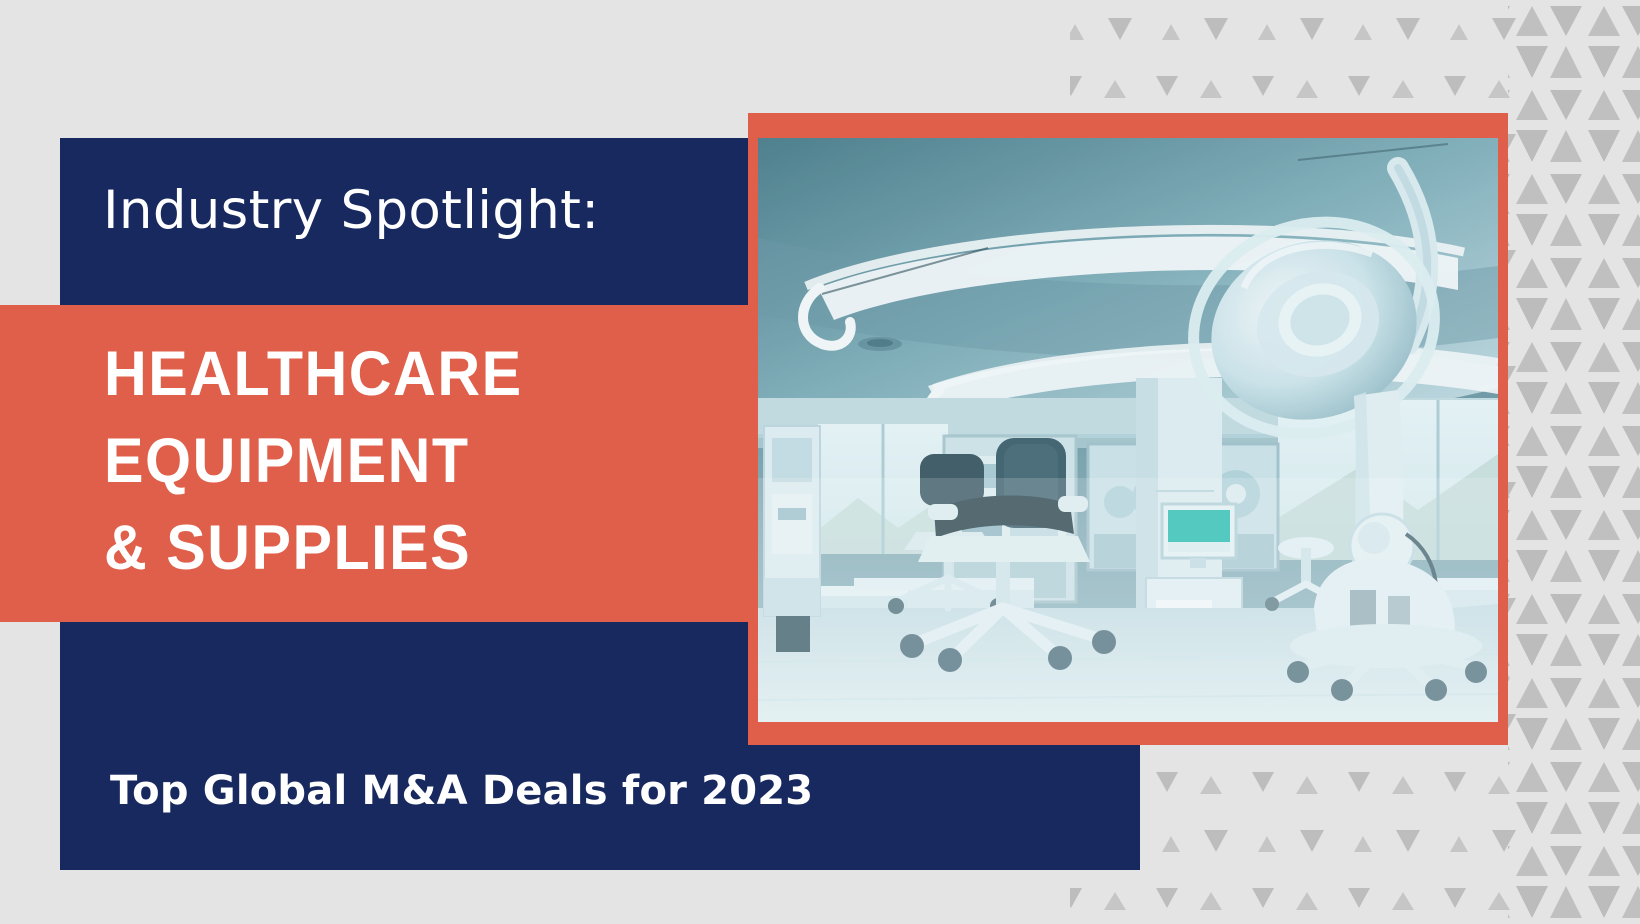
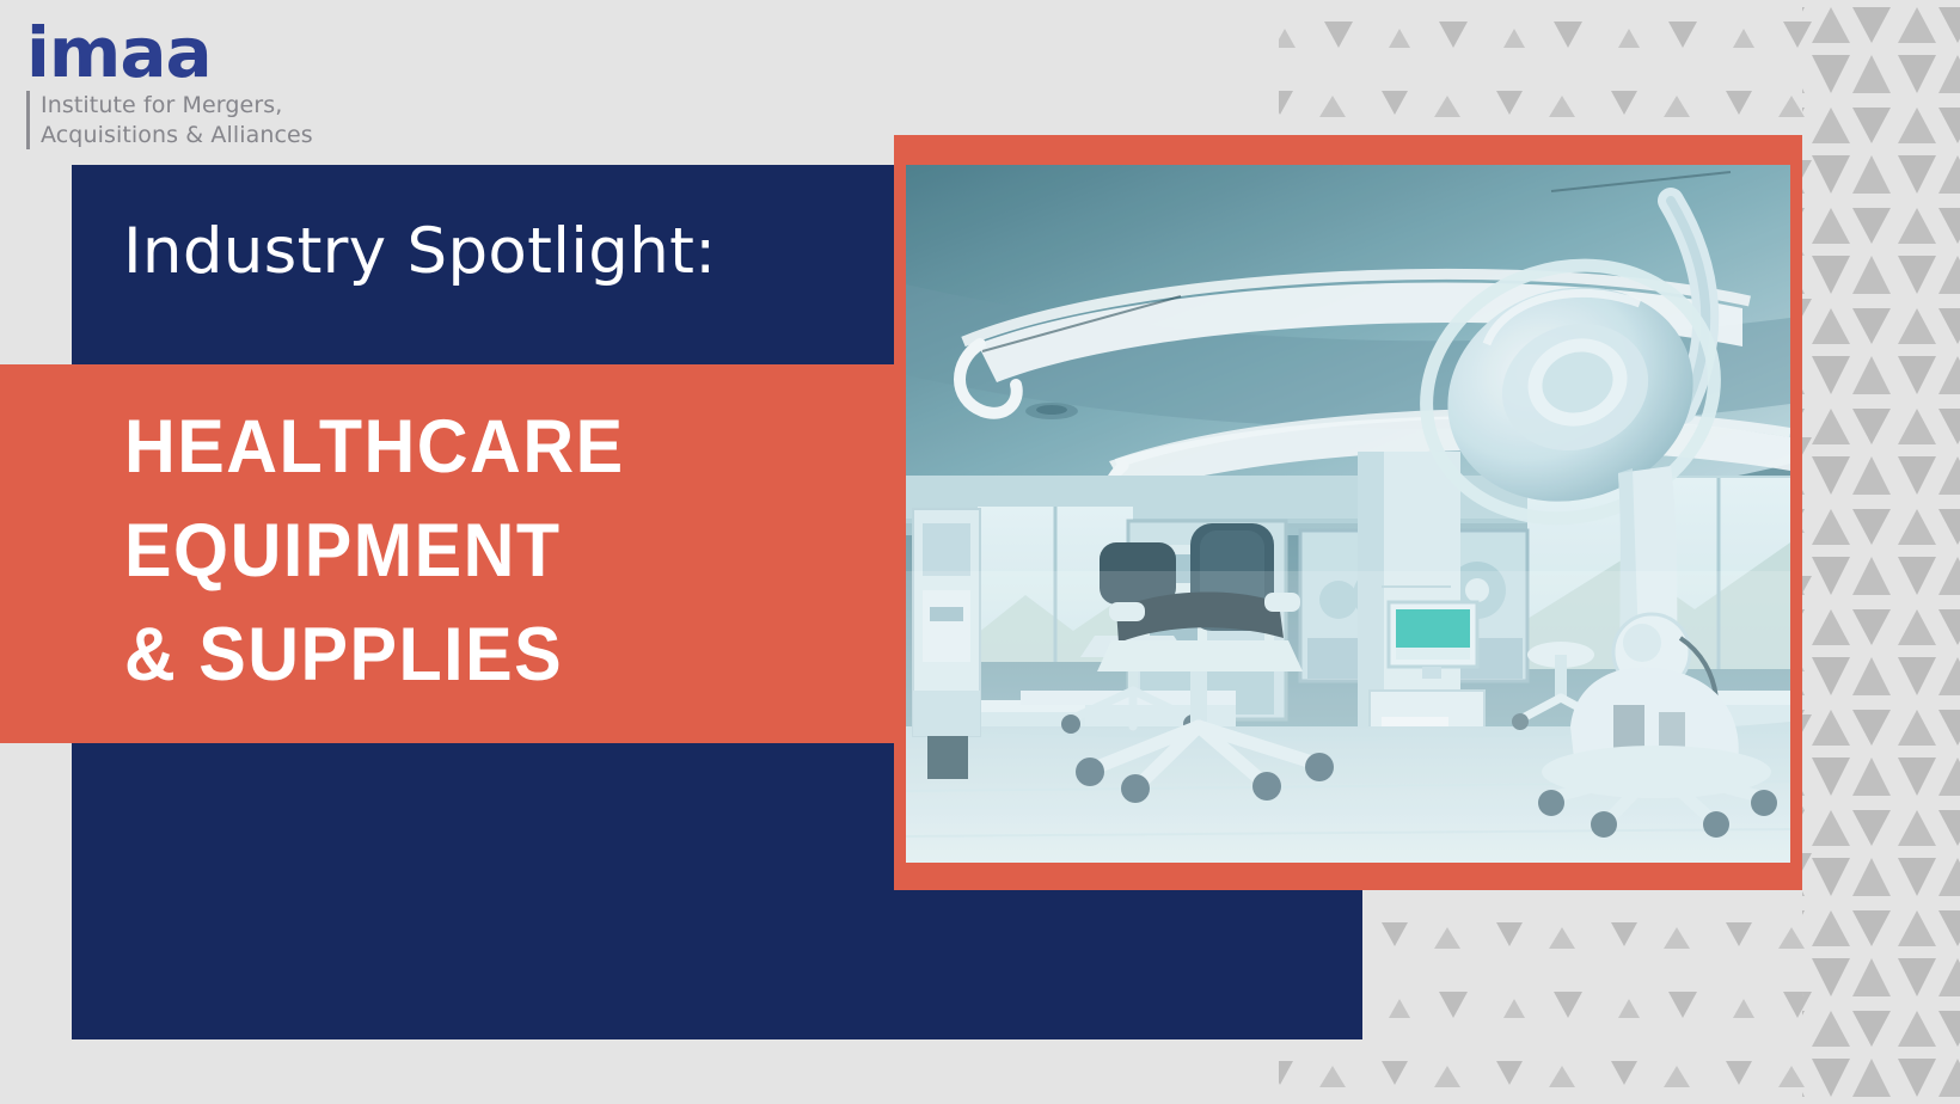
+ imaa
+ Institute for Mergers,
+ Acquisitions & Alliances
  Industry Spotlight:
  HEALTHCARE
  EQUIPMENT
  & SUPPLIES
- Top Global M&A Deals for 2023
